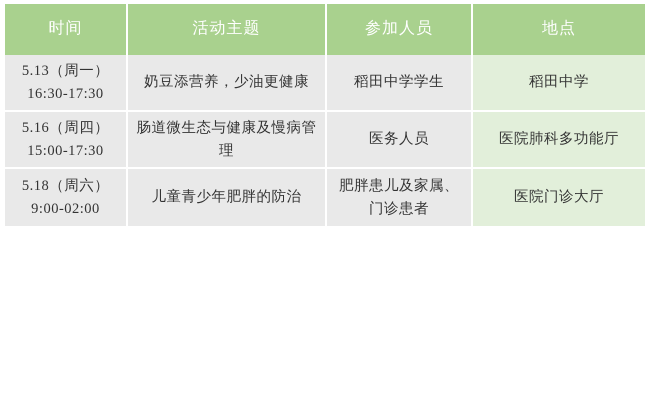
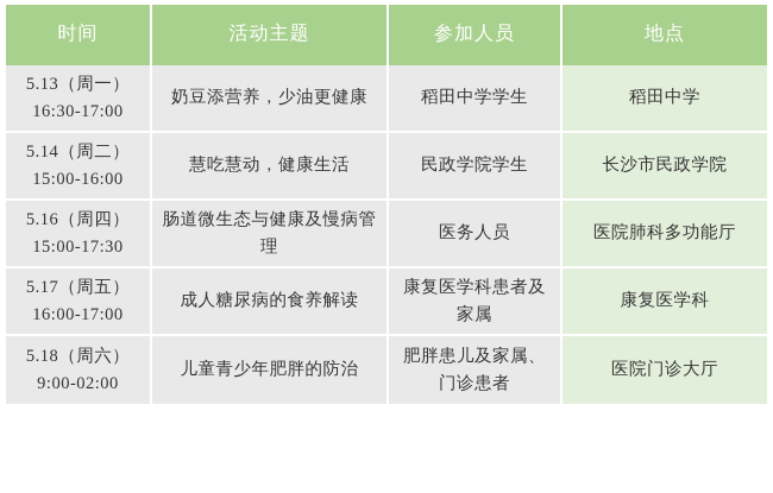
  时间	活动主题	参加人员	地点
- 5.13（周一） 16:30-17:30	奶豆添营养，少油更健康	稻田中学学生	稻田中学
+ 5.13（周一） 16:30-17:00	奶豆添营养，少油更健康	稻田中学学生	稻田中学
+ 5.14（周二） 15:00-16:00	慧吃慧动，健康生活	民政学院学生	长沙市民政学院
  5.16（周四） 15:00-17:30	肠道微生态与健康及慢病管理	医务人员	医院肺科多功能厅
+ 5.17（周五） 16:00-17:00	成人糖尿病的食养解读	康复医学科患者及家属	康复医学科
  5.18（周六） 9:00-02:00	儿童青少年肥胖的防治	肥胖患儿及家属、门诊患者	医院门诊大厅
